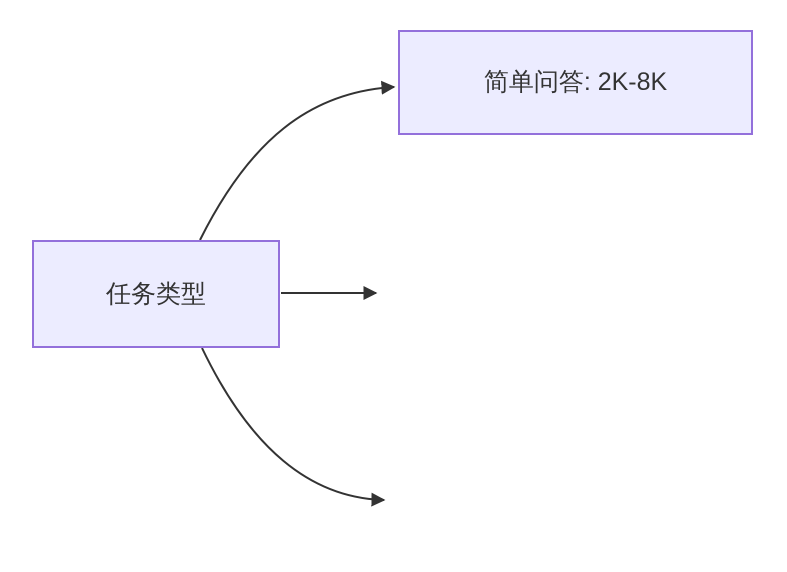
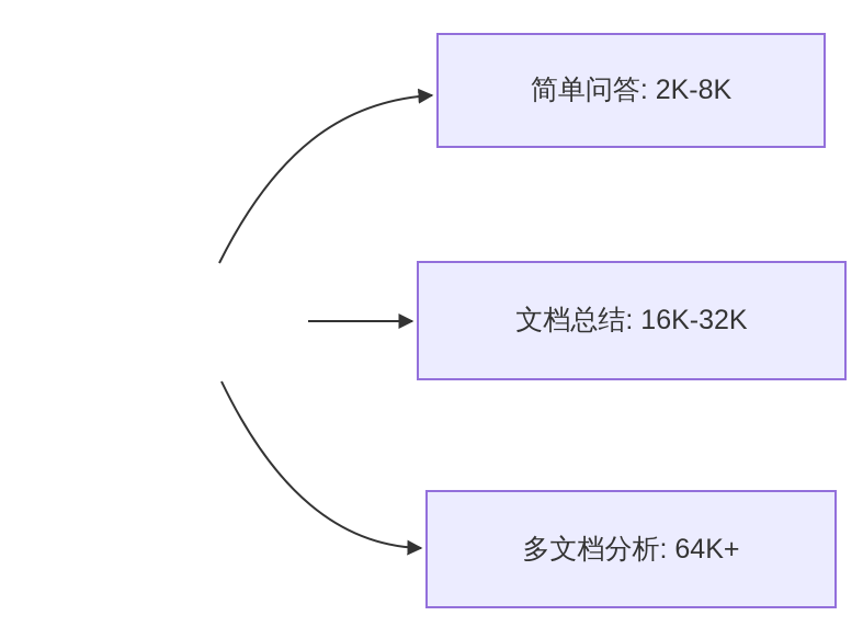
- 任务类型
  简单问答: 2K-8K
+ 文档总结: 16K-32K
+ 多文档分析: 64K+
